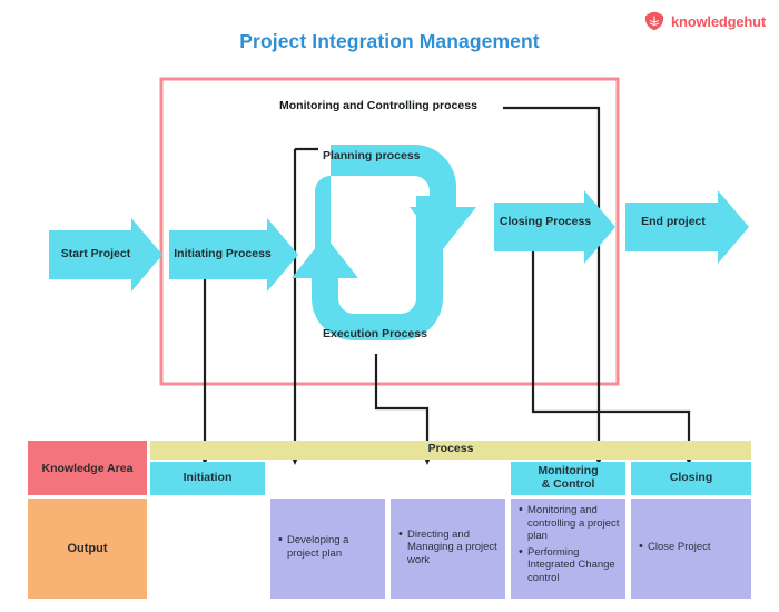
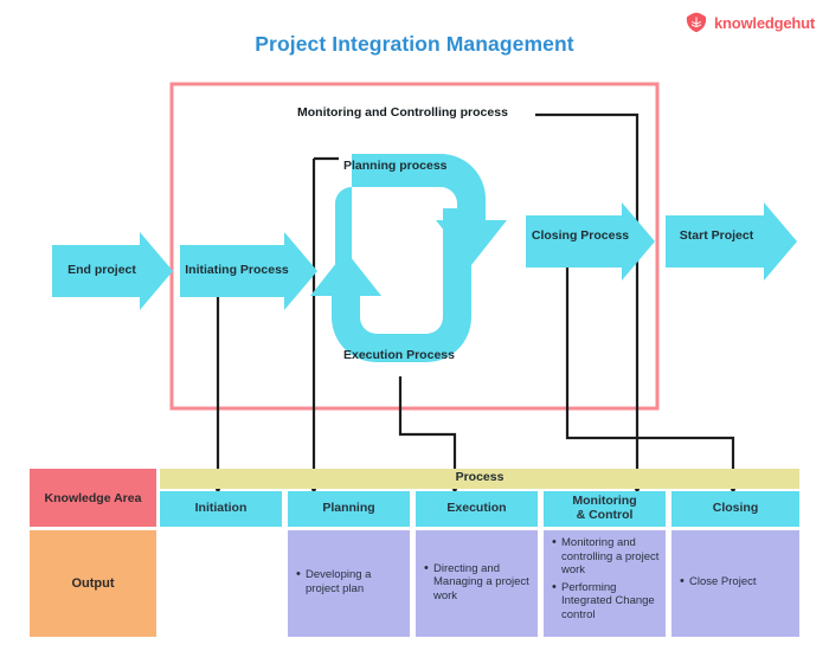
  Project Integration Management
  knowledgehut
- Start Project
+ End project
  Initiating Process
  Planning process
  Execution Process
  Closing Process
- End project
+ Start Project
  Monitoring and Controlling process
  Knowledge Area
  Output
  Process
  Initiation
+ Planning
+ Execution
  Monitoring
  & Control
  Closing
  Developing a project plan
  Directing and Managing a project work
- Monitoring and controlling a project plan
+ Monitoring and controlling a project work
  Performing Integrated Change control
  Close Project
